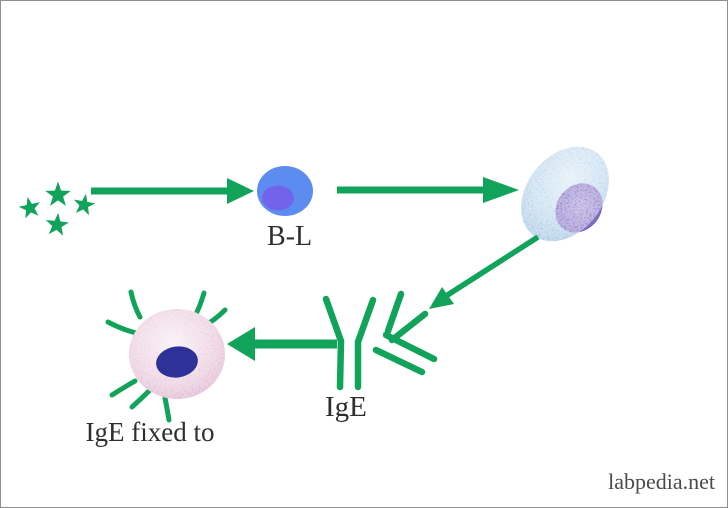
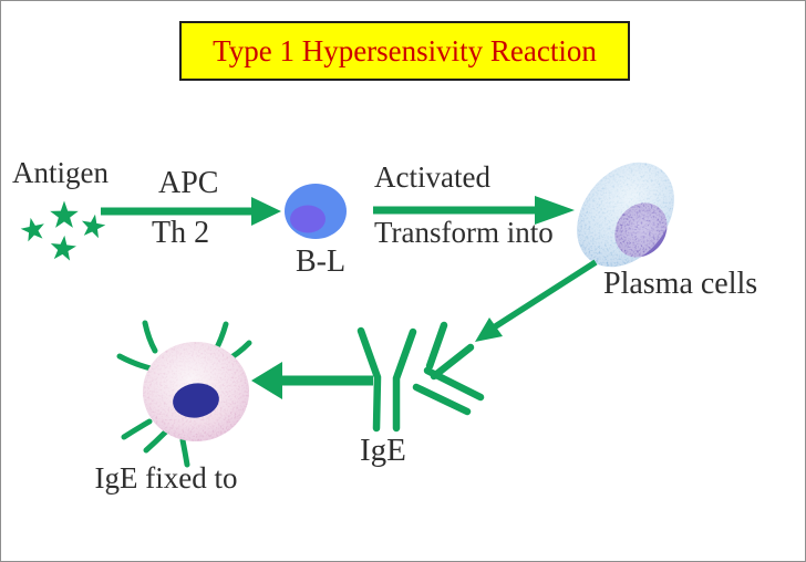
+ Type 1 Hypersensivity Reaction
+ Antigen
+ APC
+ Th 2
  B-L
+ Activated
+ Transform into
+ Plasma cells
  IgE
  IgE fixed to
- labpedia.net
